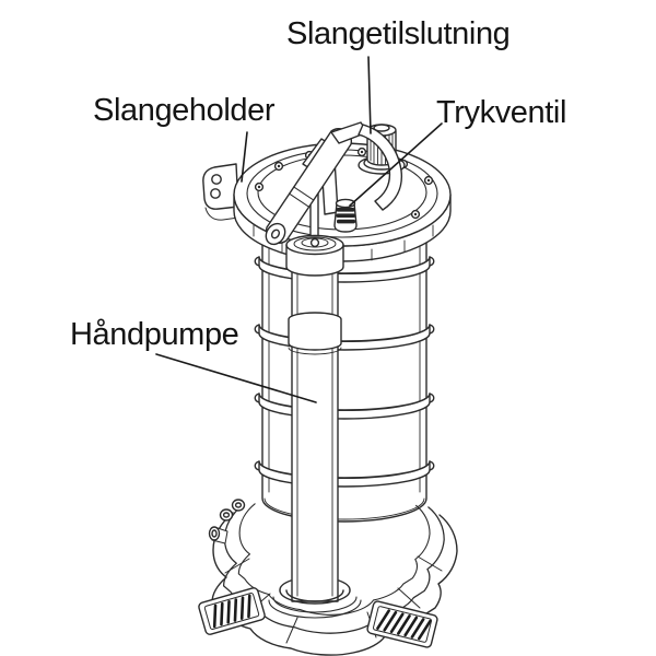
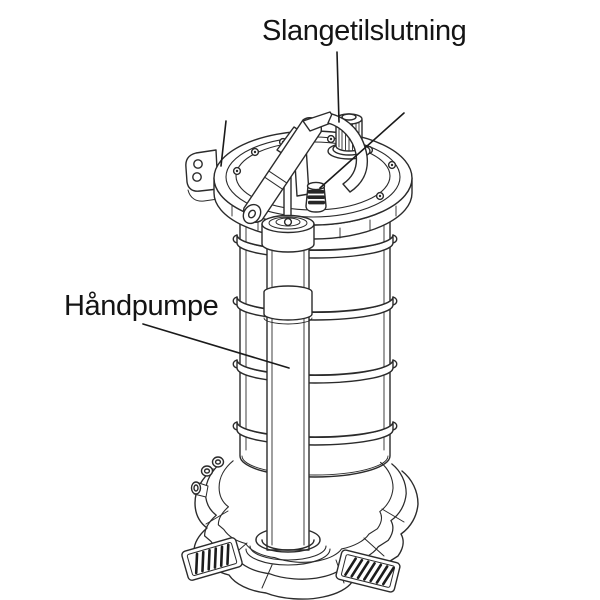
  Slangetilslutning
- Slangeholder
- Trykventil
  Håndpumpe
